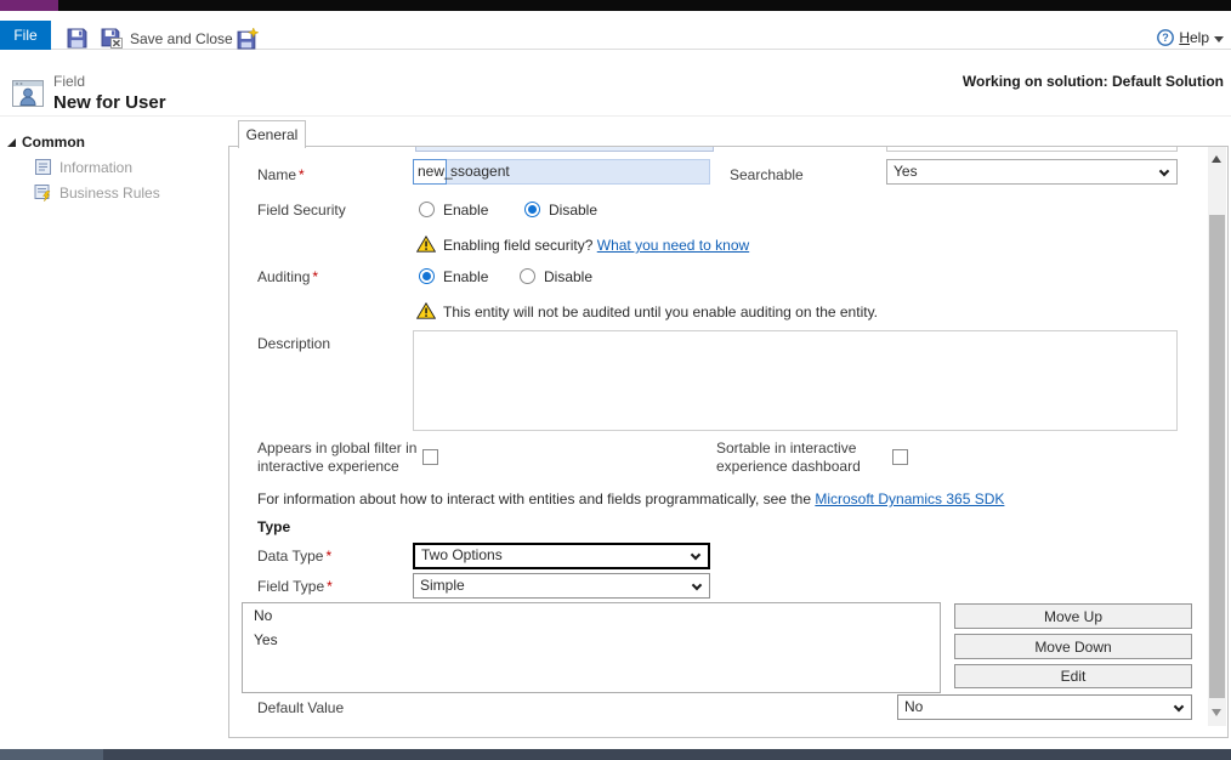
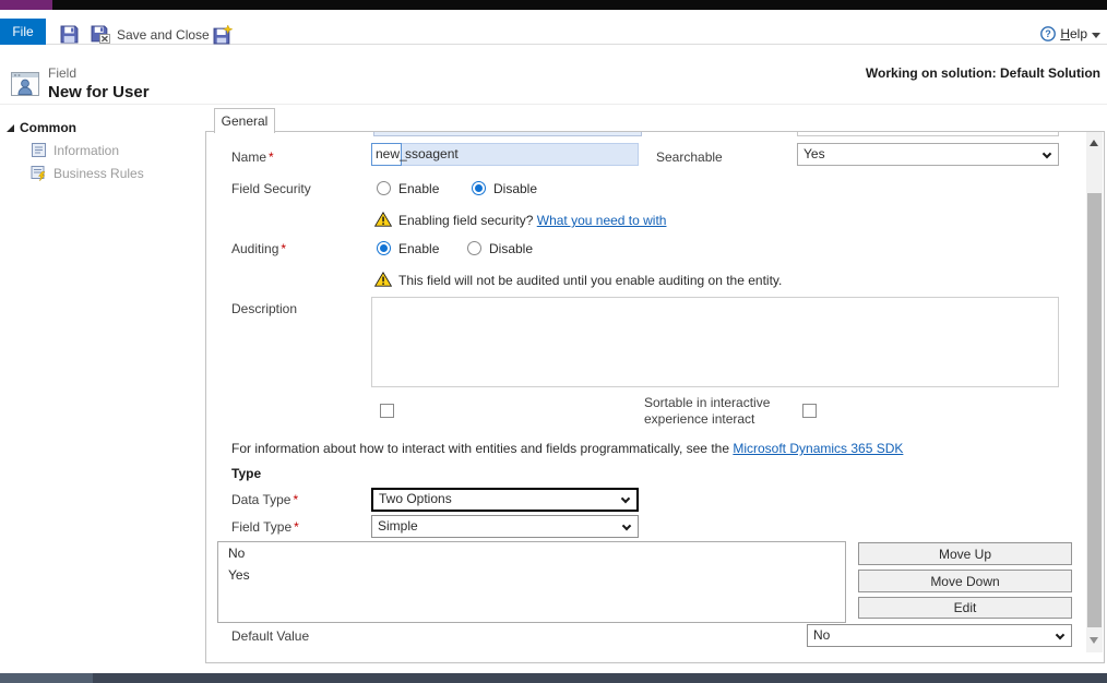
  Save and Close
  ?
  Help
  File
  Field
  New for User
  Working on solution: Default Solution
  Common
  Information
  Business Rules
  General
  Name *
  new_
  ssoagent
  Searchable
  Yes
  Field Security
  Enable
  Disable
- Enabling field security? What you need to know
+ Enabling field security? What you need to with
  Auditing *
  Enable
  Disable
- This entity will not be audited until you enable auditing on the entity.
+ This field will not be audited until you enable auditing on the entity.
  Description
- Appears in global filter in interactive experience
- Sortable in interactive experience dashboard
+ Sortable in interactive experience interact
  For information about how to interact with entities and fields programmatically, see the Microsoft Dynamics 365 SDK
  Type
  Data Type *
  Two Options
  Field Type *
  Simple
  No
  Yes
  Move Up
  Move Down
  Edit
  Default Value
  No
